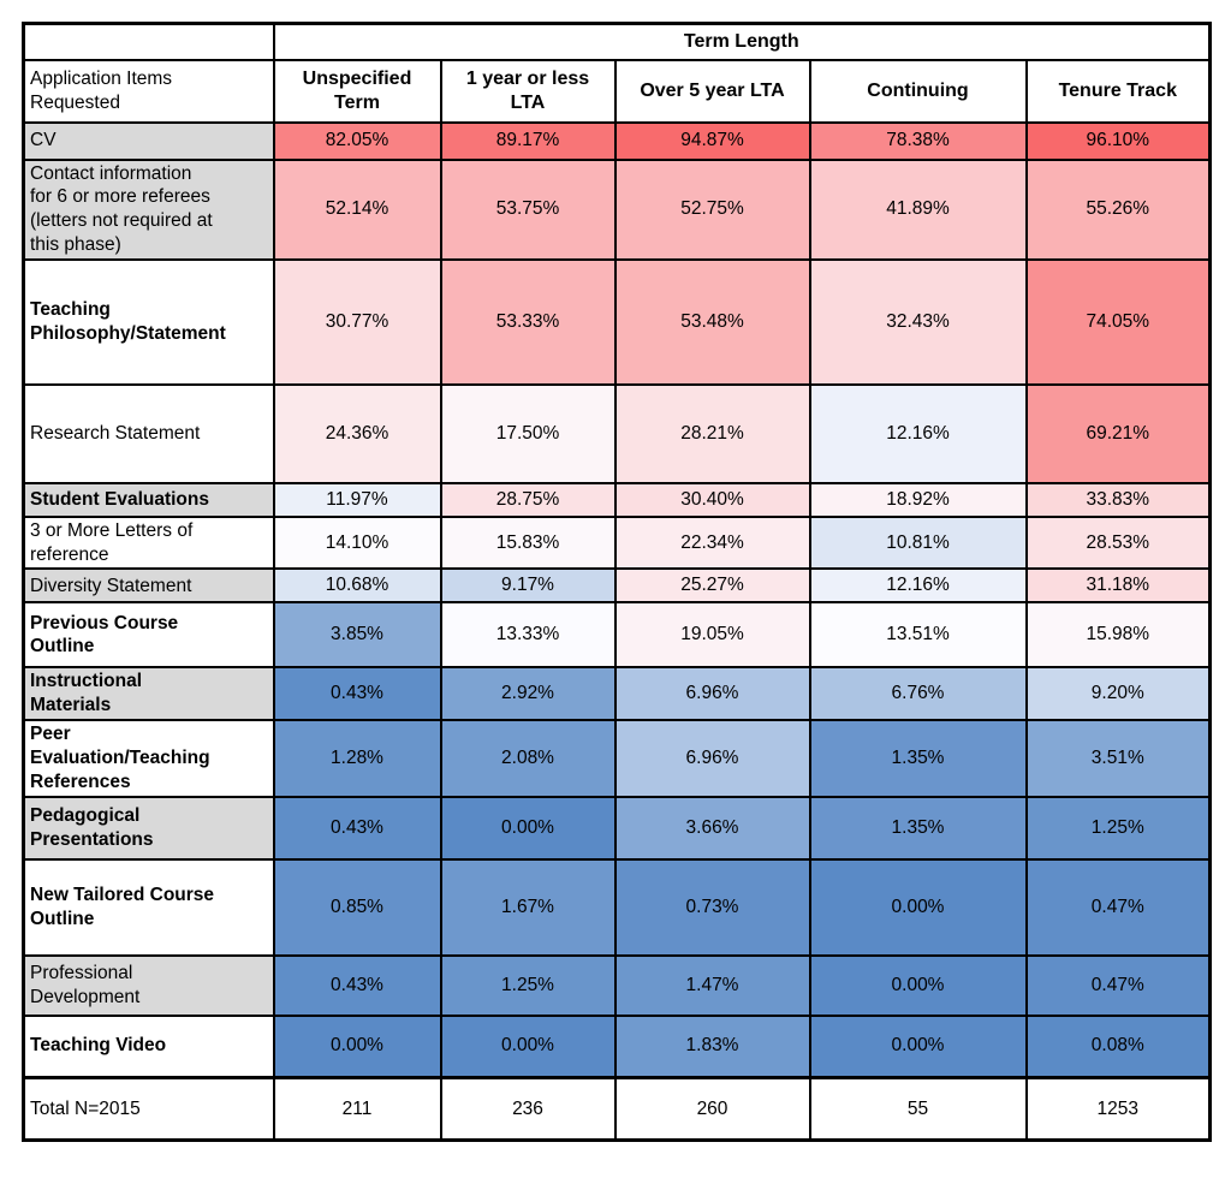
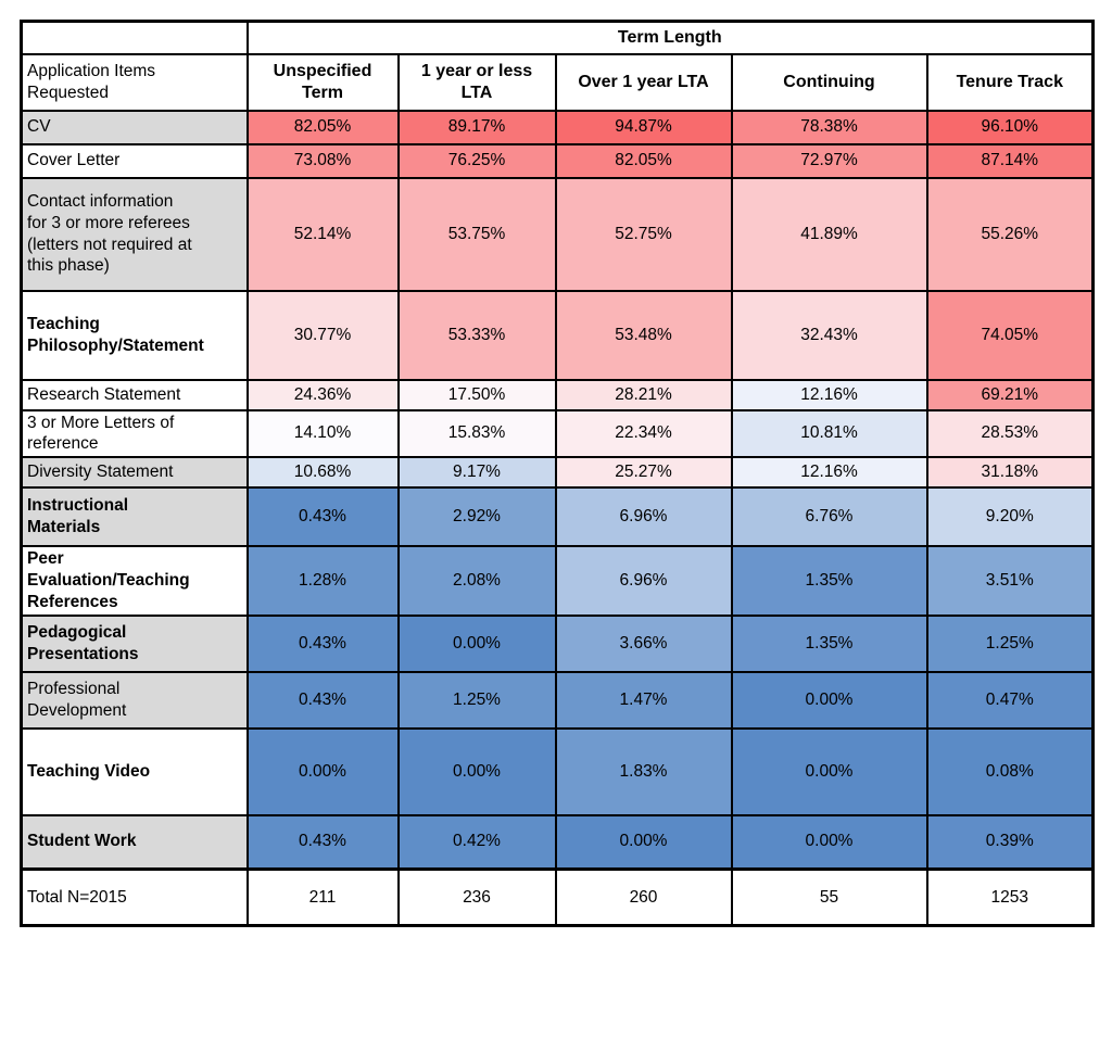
  	Term Length
- Application Items Requested	Unspecified Term	1 year or less LTA	Over 5 year LTA	Continuing	Tenure Track
+ Application Items Requested	Unspecified Term	1 year or less LTA	Over 1 year LTA	Continuing	Tenure Track
  CV	82.05%	89.17%	94.87%	78.38%	96.10%
+ Cover Letter	73.08%	76.25%	82.05%	72.97%	87.14%
- Contact information for 6 or more referees (letters not required at this phase)	52.14%	53.75%	52.75%	41.89%	55.26%
+ Contact information for 3 or more referees (letters not required at this phase)	52.14%	53.75%	52.75%	41.89%	55.26%
  Teaching Philosophy/Statement	30.77%	53.33%	53.48%	32.43%	74.05%
  Research Statement	24.36%	17.50%	28.21%	12.16%	69.21%
- Student Evaluations	11.97%	28.75%	30.40%	18.92%	33.83%
  3 or More Letters of reference	14.10%	15.83%	22.34%	10.81%	28.53%
  Diversity Statement	10.68%	9.17%	25.27%	12.16%	31.18%
- Previous Course Outline	3.85%	13.33%	19.05%	13.51%	15.98%
  Instructional Materials	0.43%	2.92%	6.96%	6.76%	9.20%
  Peer Evaluation/Teaching References	1.28%	2.08%	6.96%	1.35%	3.51%
  Pedagogical Presentations	0.43%	0.00%	3.66%	1.35%	1.25%
- New Tailored Course Outline	0.85%	1.67%	0.73%	0.00%	0.47%
  Professional Development	0.43%	1.25%	1.47%	0.00%	0.47%
  Teaching Video	0.00%	0.00%	1.83%	0.00%	0.08%
+ Student Work	0.43%	0.42%	0.00%	0.00%	0.39%
  Total N=2015	211	236	260	55	1253
